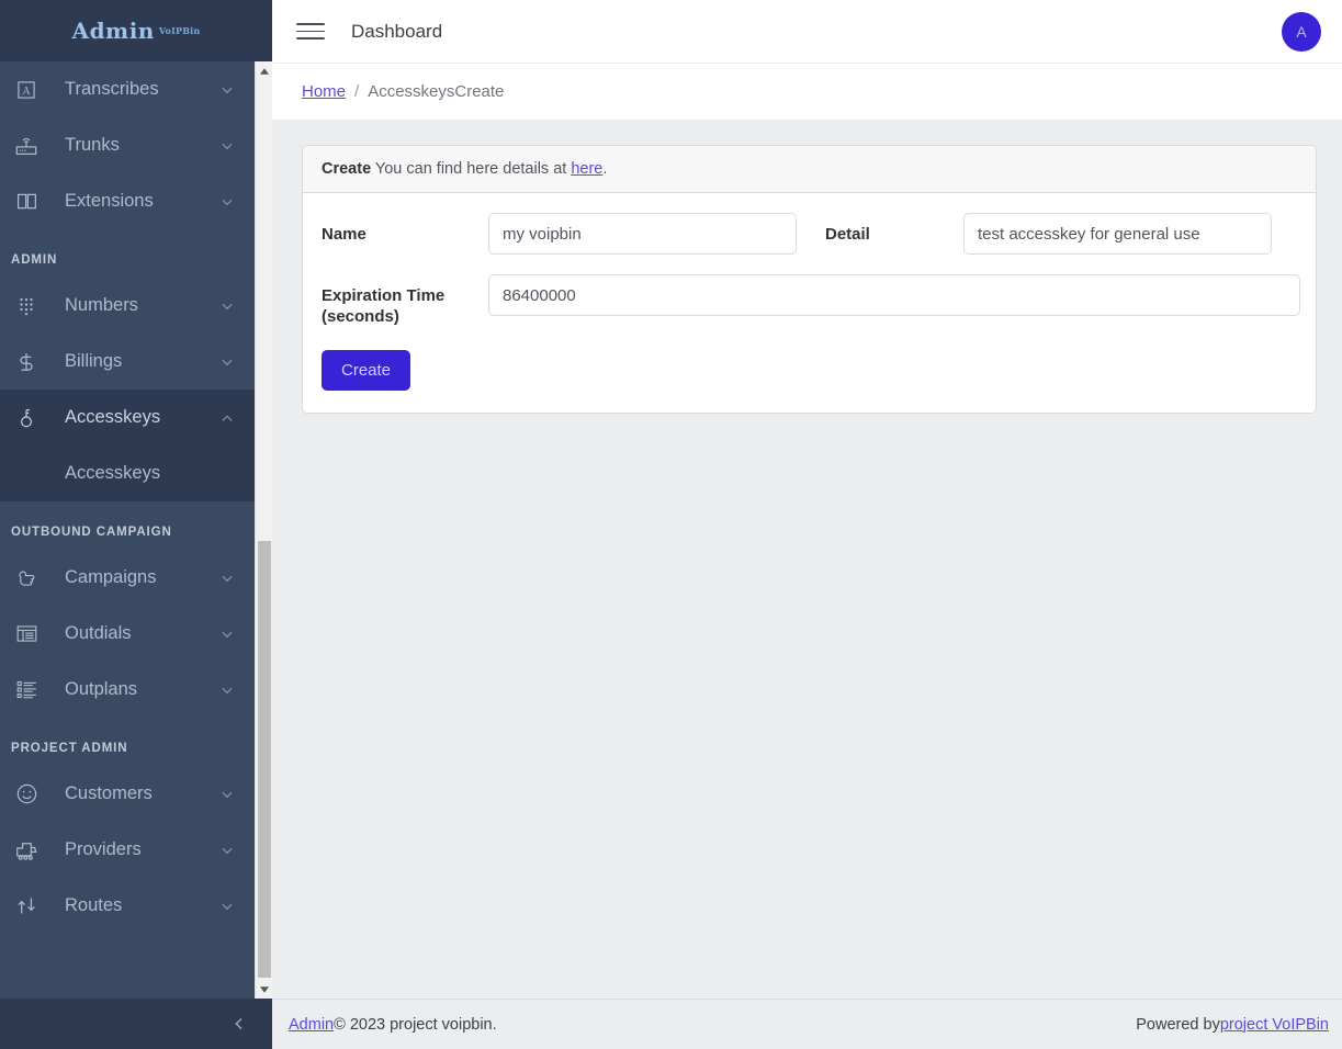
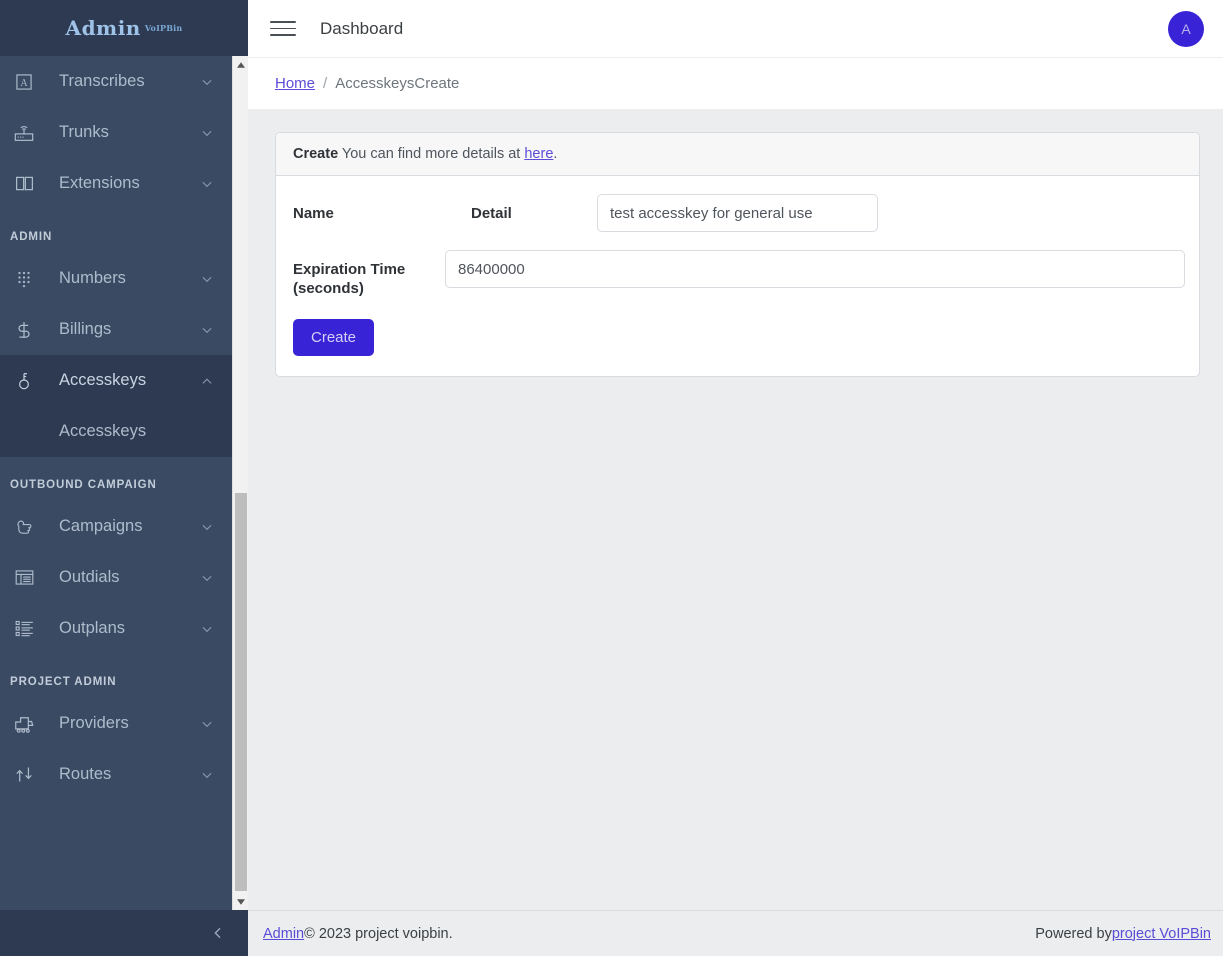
  Admin
  VoIPBin
  A
  Transcribes
  Trunks
  Extensions
  ADMIN
  Numbers
  Billings
  Accesskeys
  Accesskeys
  OUTBOUND CAMPAIGN
  Campaigns
  Outdials
  Outplans
  PROJECT ADMIN
- Customers
  Providers
  Routes
  Dashboard
  A
  Home
  /
  AccesskeysCreate
- Create You can find here details at here.
+ Create You can find more details at here.
  Name
- my voipbin
  Detail
  test accesskey for general use
  Expiration Time (seconds)
  86400000
  Create
  Admin
  © 2023 project voipbin.
  Powered by
  project VoIPBin
